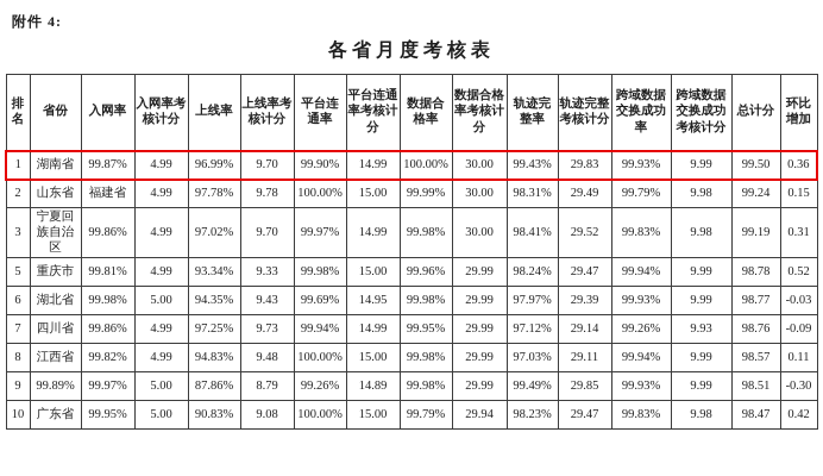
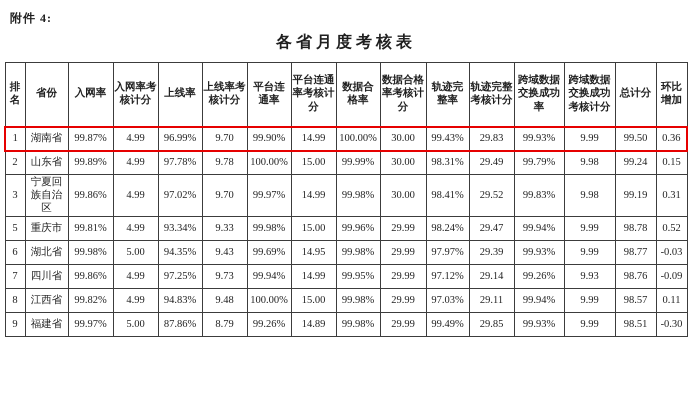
  附件 4:
  各省月度考核表
  排名	省份	入网率	入网率考核计分	上线率	上线率考核计分	平台连通率	平台连通率考核计分	数据合格率	数据合格率考核计分	轨迹完整率	轨迹完整考核计分	跨域数据交换成功率	跨域数据交换成功考核计分	总计分	环比增加
  1	湖南省	99.87%	4.99	96.99%	9.70	99.90%	14.99	100.00%	30.00	99.43%	29.83	99.93%	9.99	99.50	0.36
- 2	山东省	福建省	4.99	97.78%	9.78	100.00%	15.00	99.99%	30.00	98.31%	29.49	99.79%	9.98	99.24	0.15
+ 2	山东省	99.89%	4.99	97.78%	9.78	100.00%	15.00	99.99%	30.00	98.31%	29.49	99.79%	9.98	99.24	0.15
  3	宁夏回族自治区	99.86%	4.99	97.02%	9.70	99.97%	14.99	99.98%	30.00	98.41%	29.52	99.83%	9.98	99.19	0.31
  5	重庆市	99.81%	4.99	93.34%	9.33	99.98%	15.00	99.96%	29.99	98.24%	29.47	99.94%	9.99	98.78	0.52
  6	湖北省	99.98%	5.00	94.35%	9.43	99.69%	14.95	99.98%	29.99	97.97%	29.39	99.93%	9.99	98.77	-0.03
  7	四川省	99.86%	4.99	97.25%	9.73	99.94%	14.99	99.95%	29.99	97.12%	29.14	99.26%	9.93	98.76	-0.09
  8	江西省	99.82%	4.99	94.83%	9.48	100.00%	15.00	99.98%	29.99	97.03%	29.11	99.94%	9.99	98.57	0.11
- 9	99.89%	99.97%	5.00	87.86%	8.79	99.26%	14.89	99.98%	29.99	99.49%	29.85	99.93%	9.99	98.51	-0.30
+ 9	福建省	99.97%	5.00	87.86%	8.79	99.26%	14.89	99.98%	29.99	99.49%	29.85	99.93%	9.99	98.51	-0.30
- 10	广东省	99.95%	5.00	90.83%	9.08	100.00%	15.00	99.79%	29.94	98.23%	29.47	99.83%	9.98	98.47	0.42
